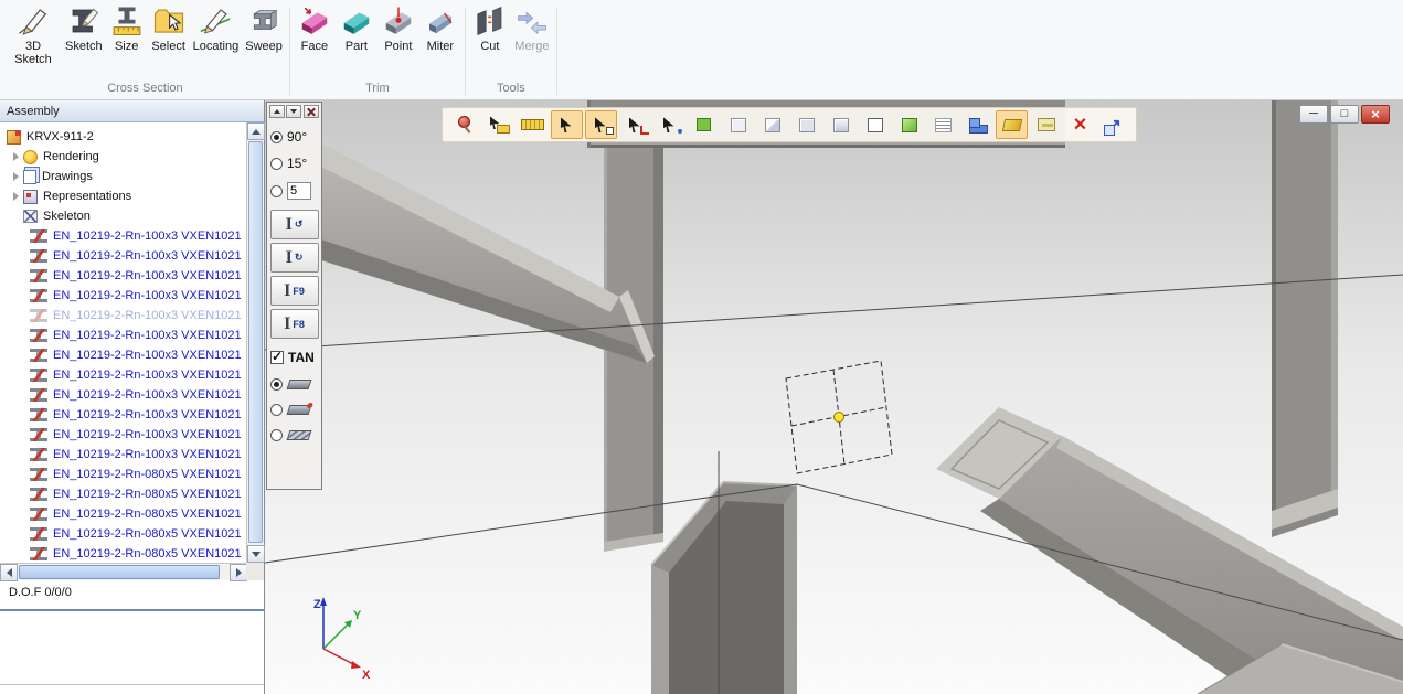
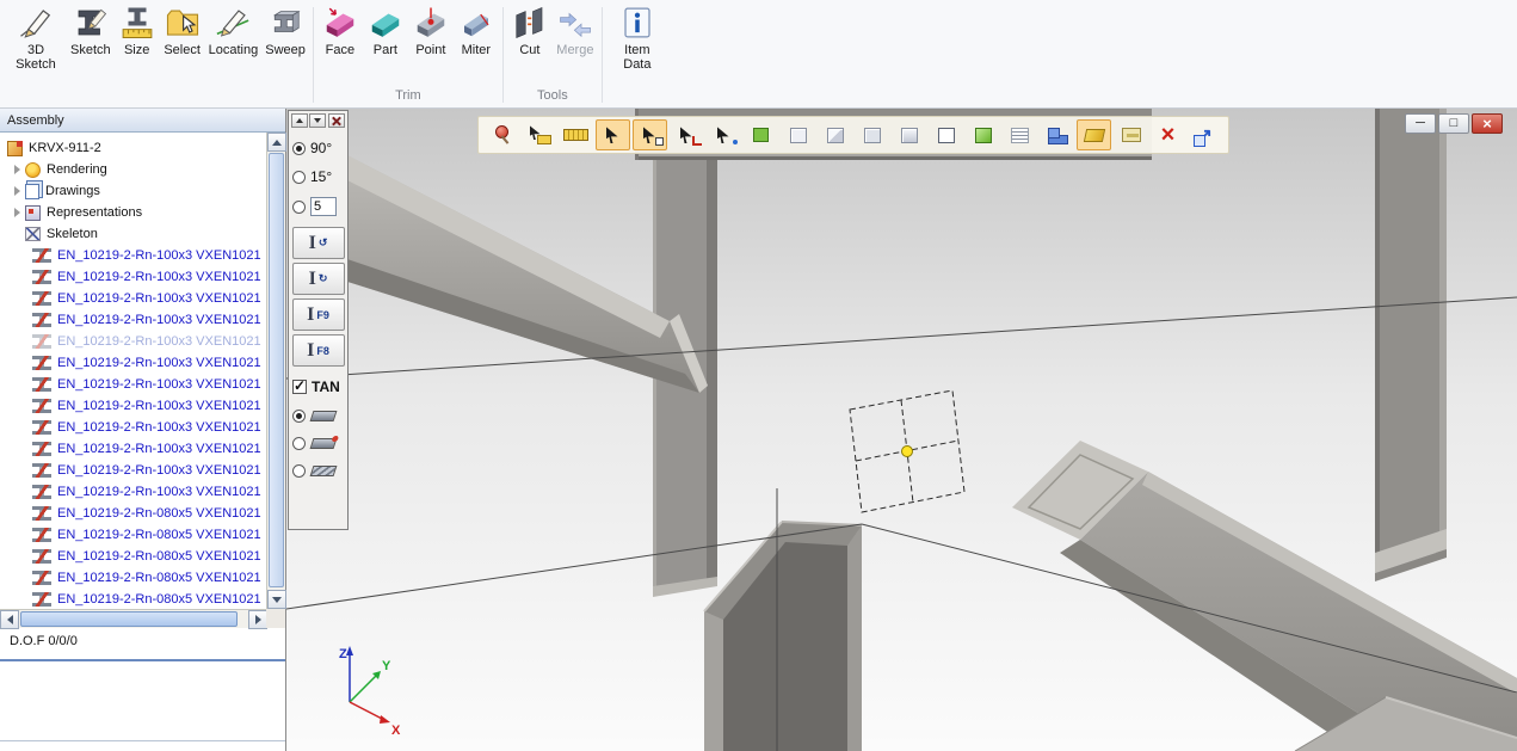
  3D Sketch
  Sketch
  Size
  Select
  Locating
  Sweep
- Cross Section
  Face
  Part
  Point
  Miter
  Trim
  Cut
  Merge
  Tools
+ Item Data
  Assembly
  KRVX-911-2
  Rendering
  Drawings
  Representations
  Skeleton
  EN_10219-2-Rn-100x3 VXEN1021
  EN_10219-2-Rn-100x3 VXEN1021
  EN_10219-2-Rn-100x3 VXEN1021
  EN_10219-2-Rn-100x3 VXEN1021
  EN_10219-2-Rn-100x3 VXEN1021
  EN_10219-2-Rn-100x3 VXEN1021
  EN_10219-2-Rn-100x3 VXEN1021
  EN_10219-2-Rn-100x3 VXEN1021
  EN_10219-2-Rn-100x3 VXEN1021
  EN_10219-2-Rn-100x3 VXEN1021
  EN_10219-2-Rn-100x3 VXEN1021
  EN_10219-2-Rn-100x3 VXEN1021
  EN_10219-2-Rn-080x5 VXEN1021
  EN_10219-2-Rn-080x5 VXEN1021
  EN_10219-2-Rn-080x5 VXEN1021
  EN_10219-2-Rn-080x5 VXEN1021
  EN_10219-2-Rn-080x5 VXEN1021
  D.O.F 0/0/0
  Z
  Y
  X
  ─
  □
  ×
  90°
  15°
  5
  ↺
  ↻
  F9
  F8
  TAN
